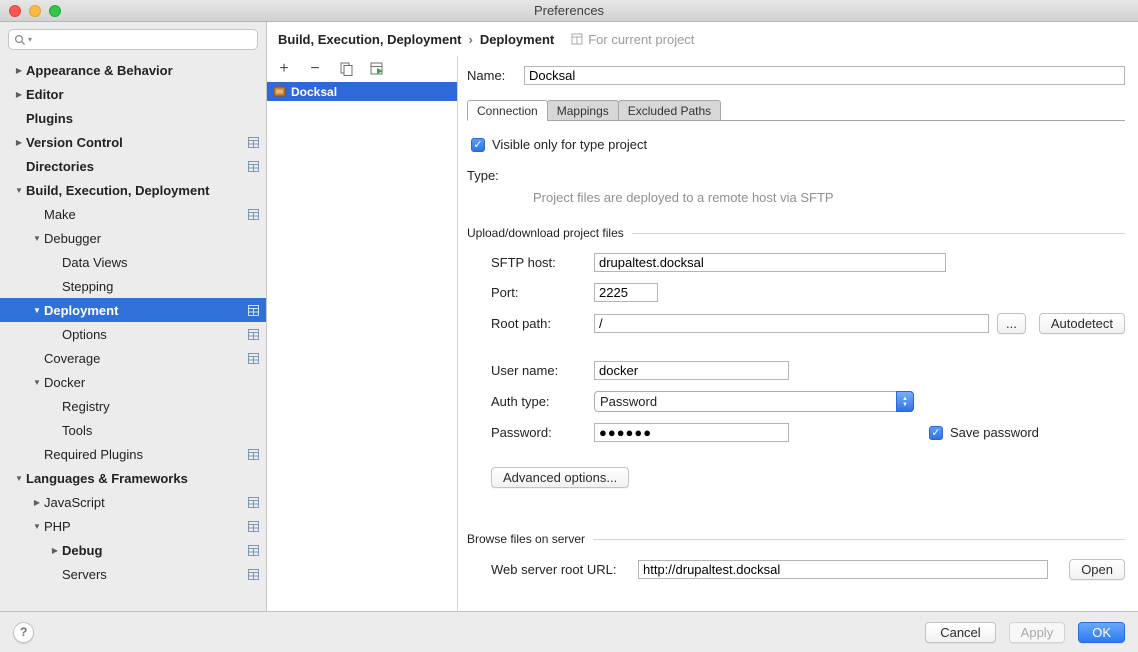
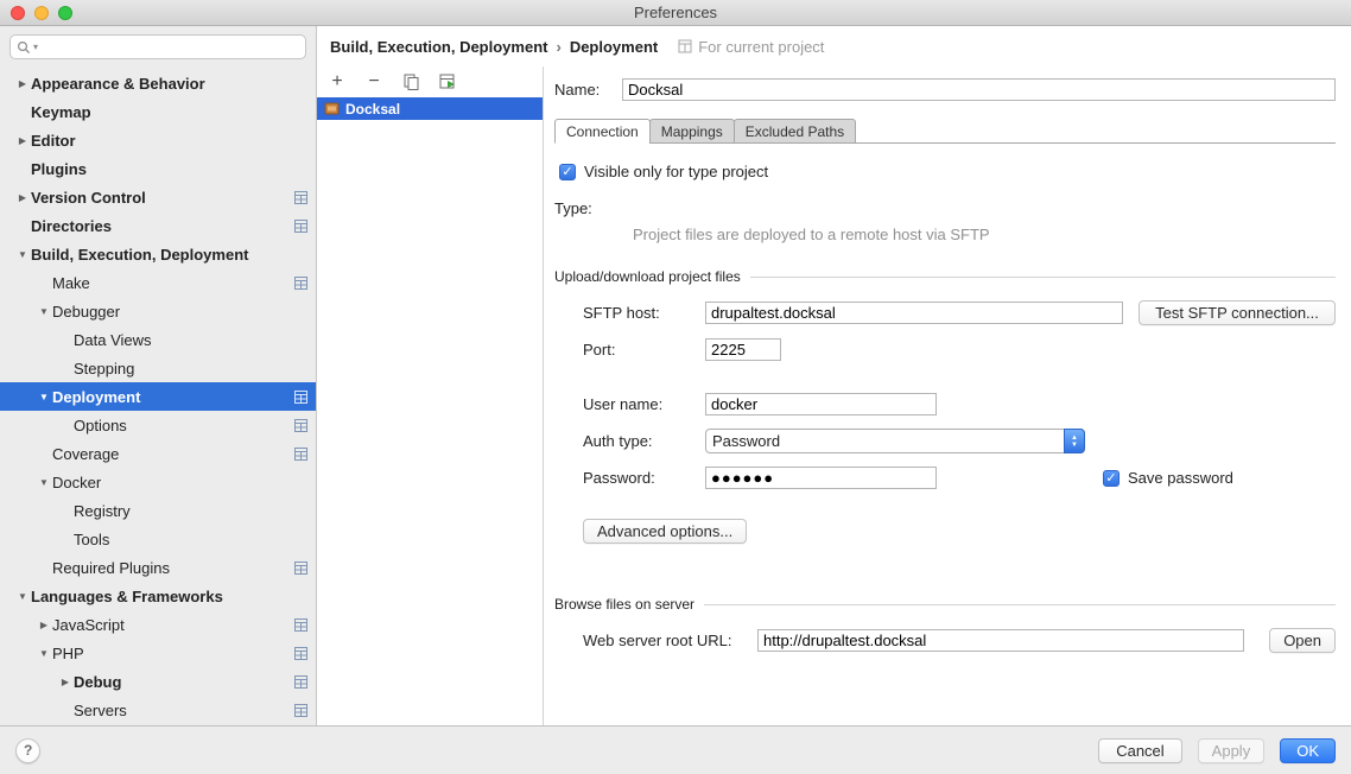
  Preferences
  ▾
  ▶
  Appearance & Behavior
+ Keymap
  ▶
  Editor
  Plugins
  ▶
  Version Control
  Directories
  ▼
  Build, Execution, Deployment
  Make
  ▼
  Debugger
  Data Views
  Stepping
  ▼
  Deployment
  Options
  Coverage
  ▼
  Docker
  Registry
  Tools
  Required Plugins
  ▼
  Languages & Frameworks
  ▶
  JavaScript
  ▼
  PHP
  ▶
  Debug
  Servers
  Build, Execution, Deployment
  ›
  Deployment
  For current project
  +
  −
  Docksal
  Name:
  Docksal
  Connection
  Mappings
  Excluded Paths
  ✓
  Visible only for type project
  Type:
  Project files are deployed to a remote host via SFTP
  Upload/download project files
  SFTP host:
  drupaltest.docksal
+ Test SFTP connection...
  Port:
  2225
- Root path:
- /
- ...
- Autodetect
  User name:
  docker
  Auth type:
  Password
  Password:
  ●●●●●●
  ✓
  Save password
  Advanced options...
  Browse files on server
  Web server root URL:
  http://drupaltest.docksal
  Open
  ?
  Cancel
  Apply
  OK
